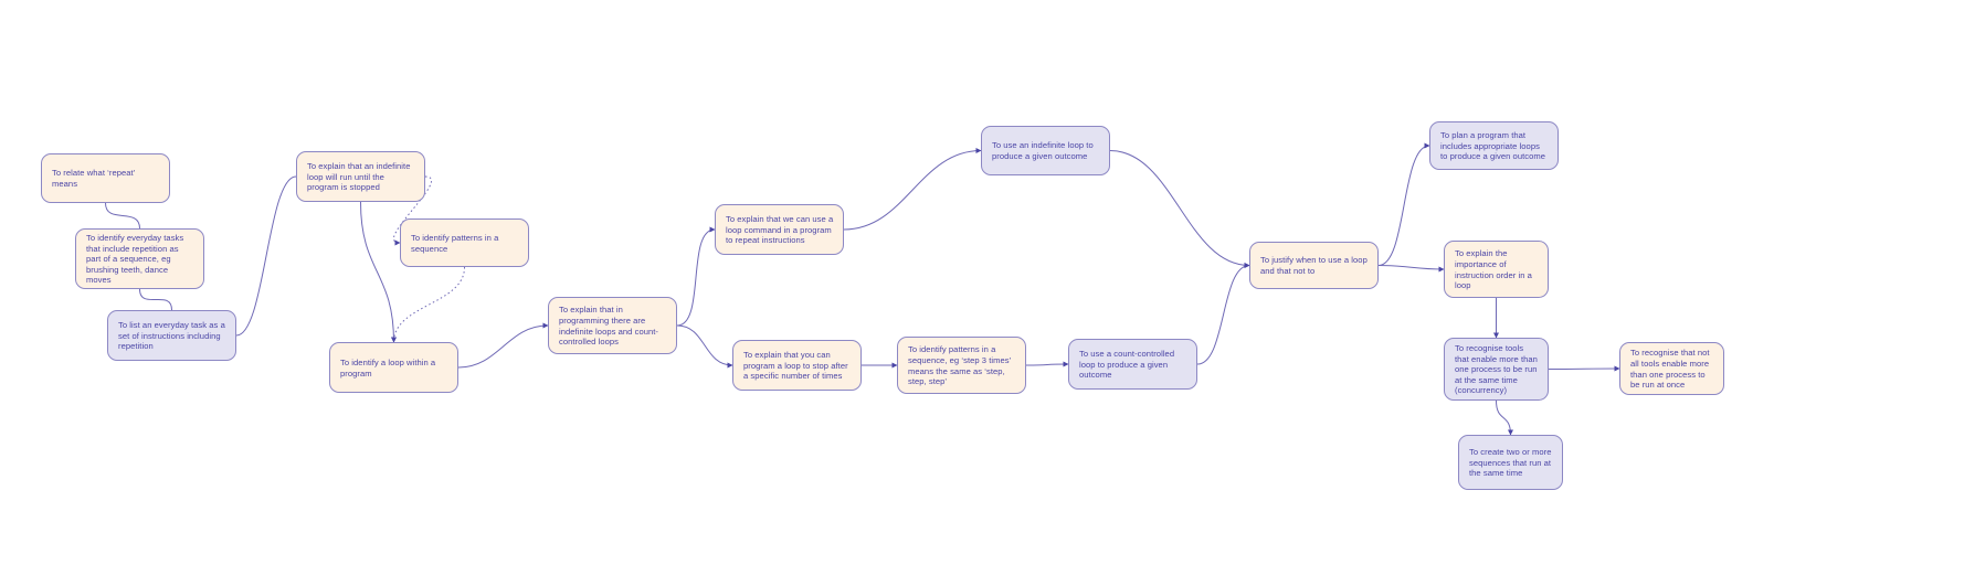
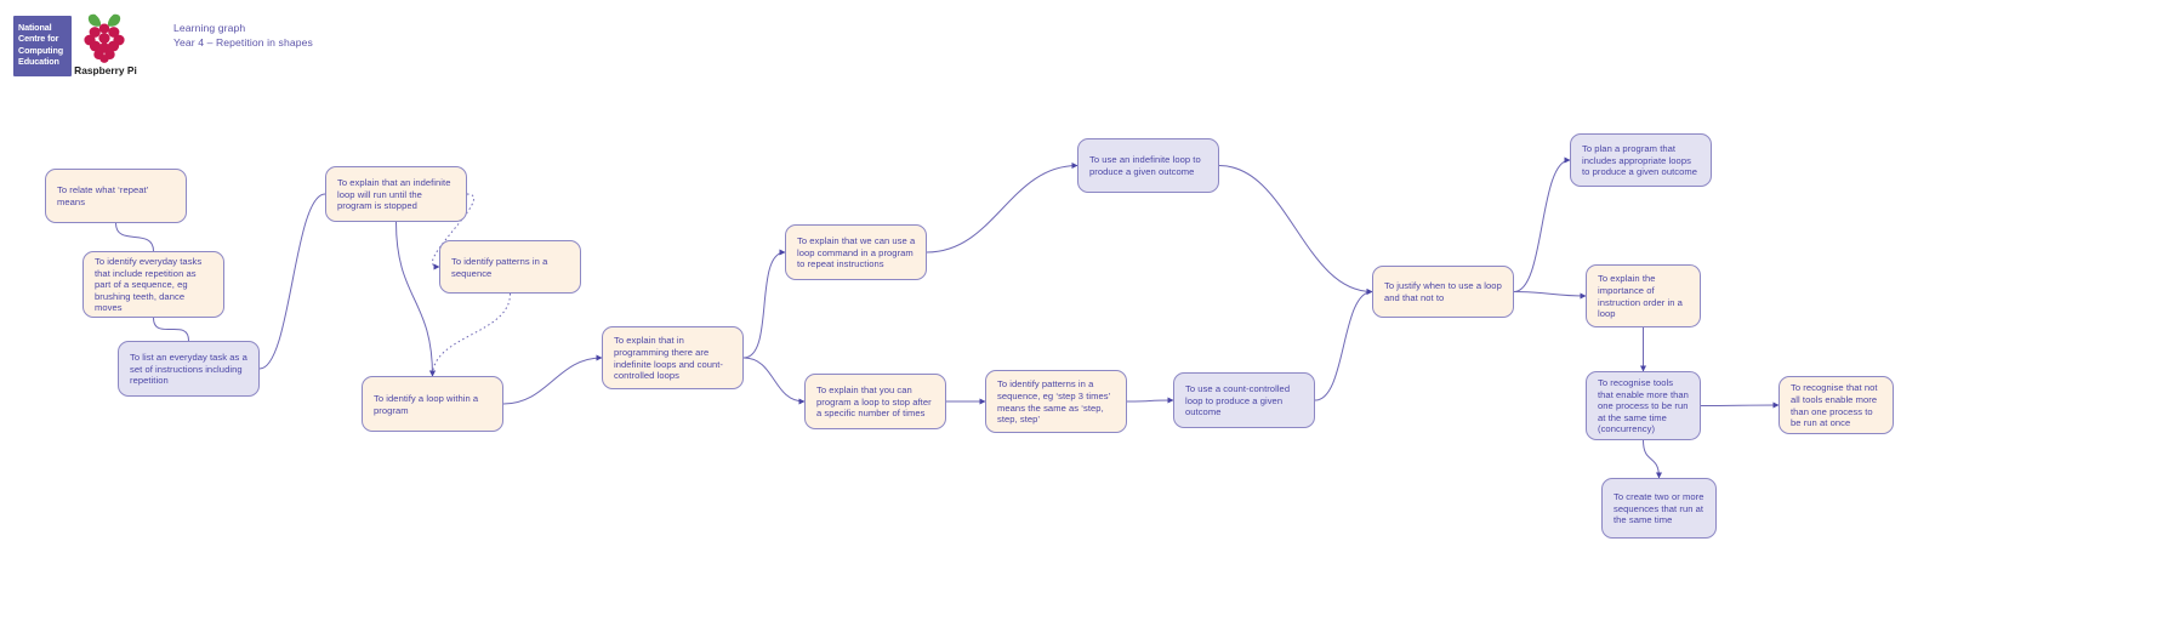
+ National
+ Centre for
+ Computing
+ Education
+ Raspberry Pi
+ Learning graph
+ Year 4 – Repetition in shapes
  To relate what ‘repeat’ means
  To identify everyday tasks that include repetition as part of a sequence, eg brushing teeth, dance moves
  To list an everyday task as a set of instructions including repetition
  To explain that an indefinite loop will run until the program is stopped
  To identify patterns in a sequence
  To identify a loop within a program
  To explain that in programming there are indefinite loops and count-controlled loops
  To explain that we can use a loop command in a program to repeat instructions
  To use an indefinite loop to produce a given outcome
  To explain that you can program a loop to stop after a specific number of times
  To identify patterns in a sequence, eg ‘step 3 times’ means the same as ‘step, step, step’
  To use a count-controlled loop to produce a given outcome
  To justify when to use a loop and that not to
  To plan a program that includes appropriate loops to produce a given outcome
  To explain the importance of instruction order in a loop
  To recognise tools that enable more than one process to be run at the same time (concurrency)
  To recognise that not all tools enable more than one process to be run at once
  To create two or more sequences that run at the same time
